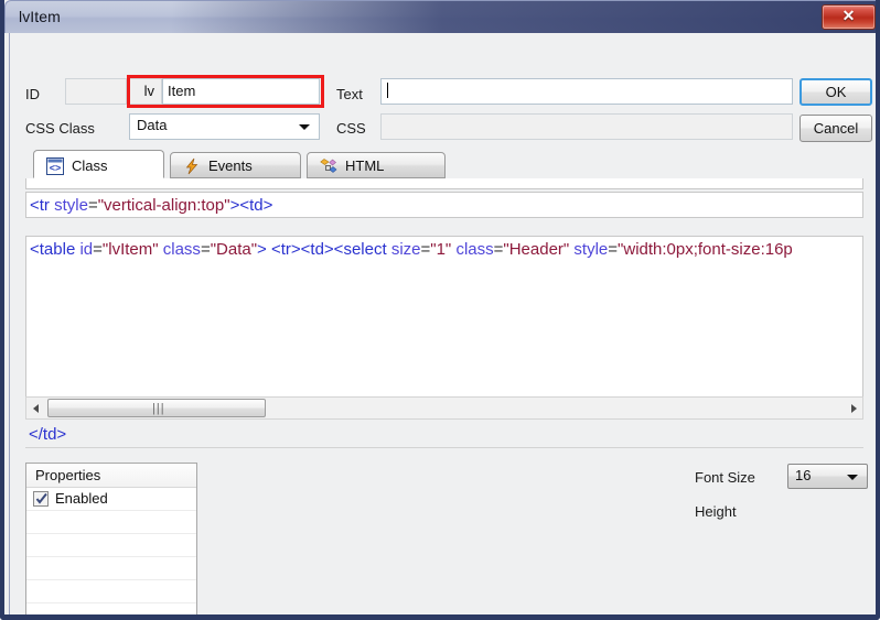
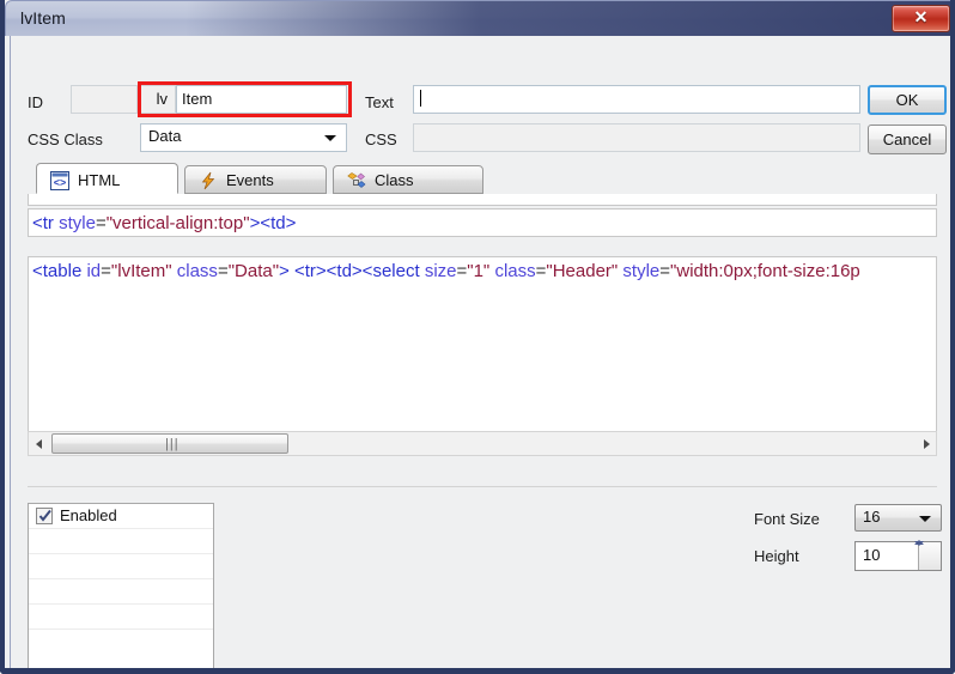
  lvItem
  ✕
  ID
  lv
  Item
  Text
  OK
  CSS Class
  Data
  CSS
  Cancel
  <>
- Class
+ HTML
  Events
- HTML
+ Class
  <tr style="vertical-align:top"><td>
  <table id="lvItem" class="Data"> <tr><td><select size="1" class="Header" style="width:0px;font-size:16p
  |||
- </td>
- Properties
  Enabled
  Font Size
  16
  Height
+ 10
